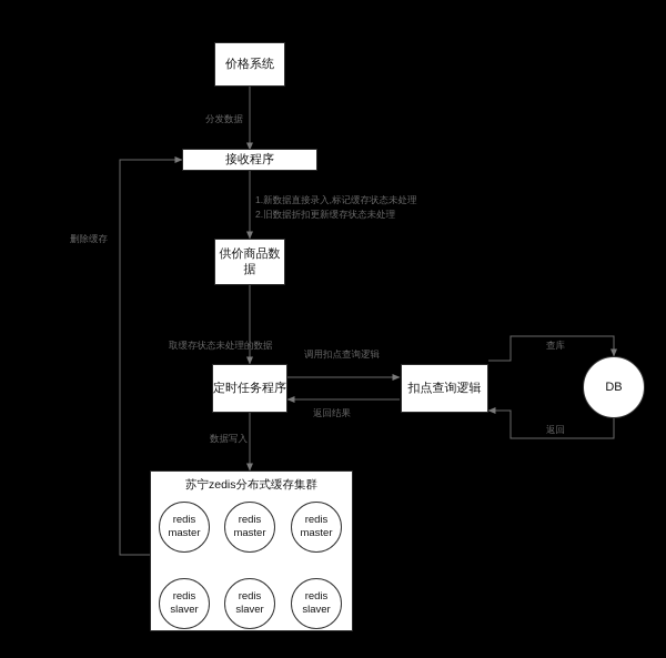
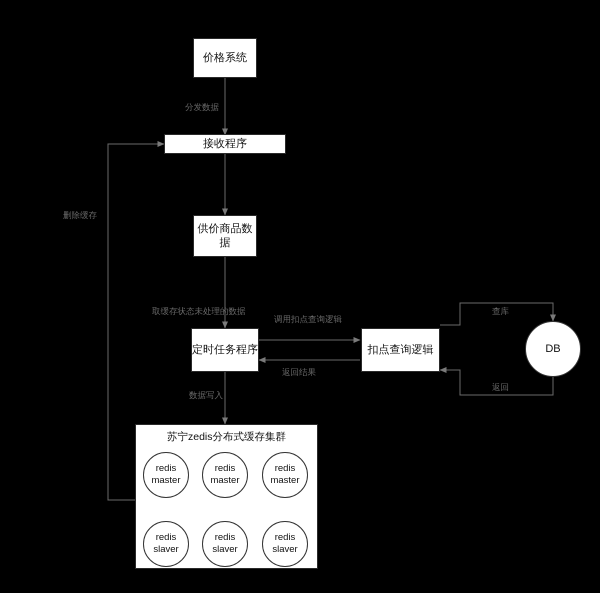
  价格系统
  接收程序
  供价商品数据
  定时任务程序
  扣点查询逻辑
  DB
  苏宁zedis分布式缓存集群
  redis
  master
  redis
  master
  redis
  master
  redis
  slaver
  redis
  slaver
  redis
  slaver
  分发数据
- 1.新数据直接录入,标记缓存状态未处理
- 2.旧数据折扣更新缓存状态未处理
  取缓存状态未处理的数据
  调用扣点查询逻辑
  返回结果
  查库
  返回
  数据写入
  删除缓存
